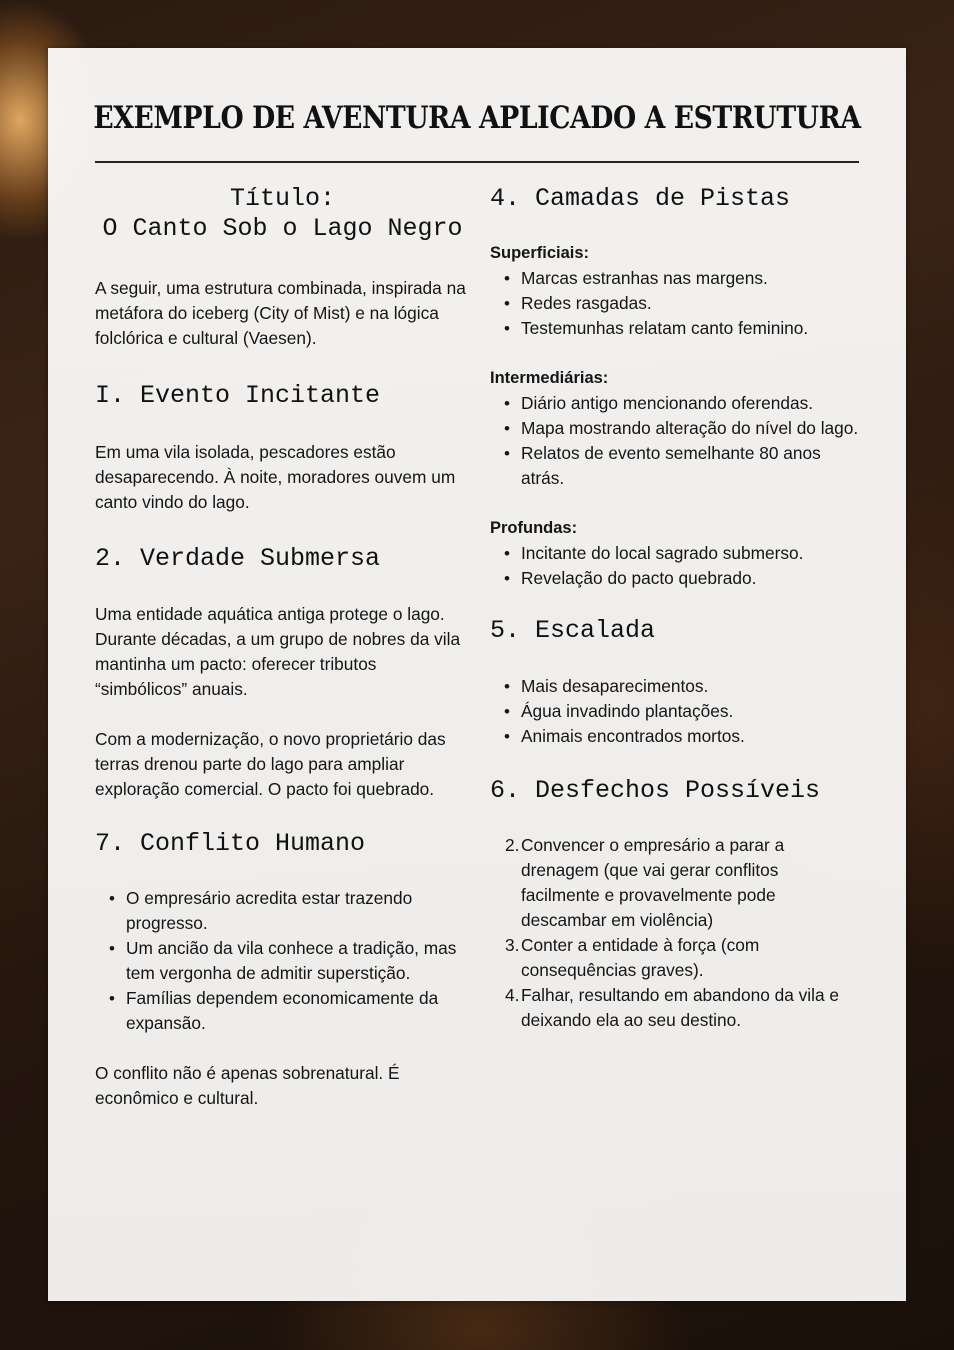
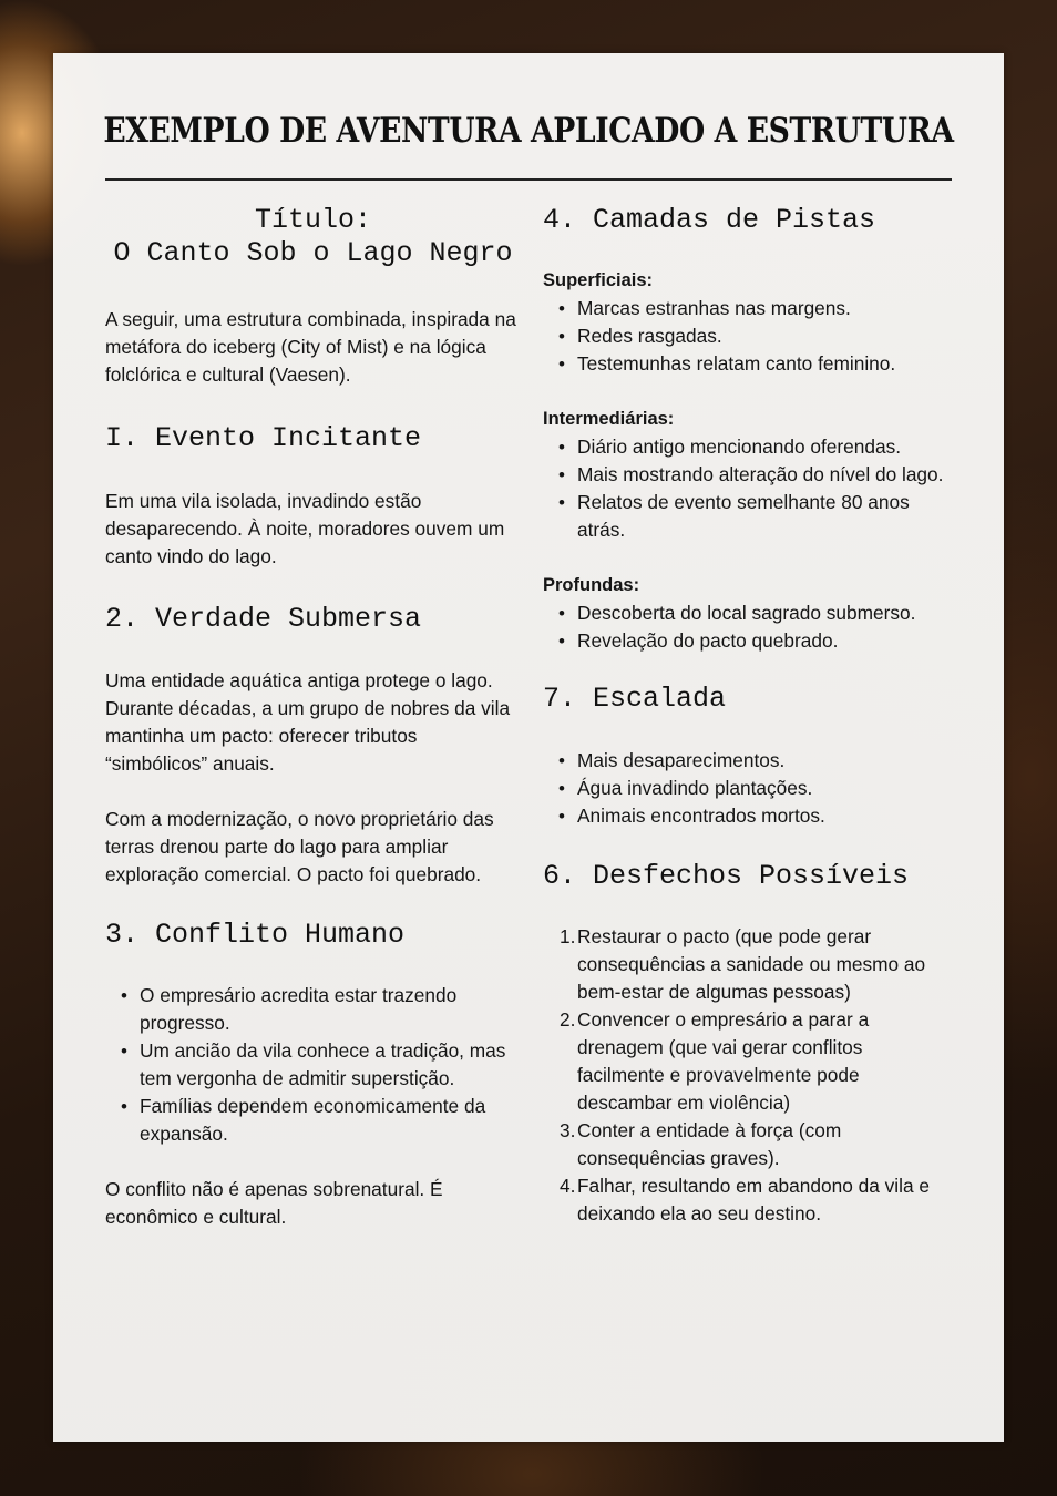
  EXEMPLO DE AVENTURA APLICADO A ESTRUTURA
  Título:
  O Canto Sob o Lago Negro
  A seguir, uma estrutura combinada, inspirada na metáfora do iceberg (City of Mist) e na lógica folclórica e cultural (Vaesen).
  I. Evento Incitante
- Em uma vila isolada, pescadores estão desaparecendo. À noite, moradores ouvem um canto vindo do lago.
+ Em uma vila isolada, invadindo estão desaparecendo. À noite, moradores ouvem um canto vindo do lago.
  2. Verdade Submersa
  Uma entidade aquática antiga protege o lago. Durante décadas, a um grupo de nobres da vila mantinha um pacto: oferecer tributos “simbólicos” anuais.
  Com a modernização, o novo proprietário das terras drenou parte do lago para ampliar exploração comercial. O pacto foi quebrado.
- 7. Conflito Humano
+ 3. Conflito Humano
  O empresário acredita estar trazendo progresso.
  Um ancião da vila conhece a tradição, mas tem vergonha de admitir superstição.
  Famílias dependem economicamente da expansão.
  O conflito não é apenas sobrenatural. É econômico e cultural.
  4. Camadas de Pistas
  Superficiais:
  Marcas estranhas nas margens.
  Redes rasgadas.
  Testemunhas relatam canto feminino.
  Intermediárias:
  Diário antigo mencionando oferendas.
- Mapa mostrando alteração do nível do lago.
+ Mais mostrando alteração do nível do lago.
  Relatos de evento semelhante 80 anos atrás.
  Profundas:
- Incitante do local sagrado submerso.
+ Descoberta do local sagrado submerso.
  Revelação do pacto quebrado.
- 5. Escalada
+ 7. Escalada
  Mais desaparecimentos.
  Água invadindo plantações.
  Animais encontrados mortos.
  6. Desfechos Possíveis
+ 1.
+ Restaurar o pacto (que pode gerar consequências a sanidade ou mesmo ao bem-estar de algumas pessoas)
  2.
  Convencer o empresário a parar a drenagem (que vai gerar conflitos facilmente e provavelmente pode descambar em violência)
  3.
  Conter a entidade à força (com consequências graves).
  4.
  Falhar, resultando em abandono da vila e deixando ela ao seu destino.
